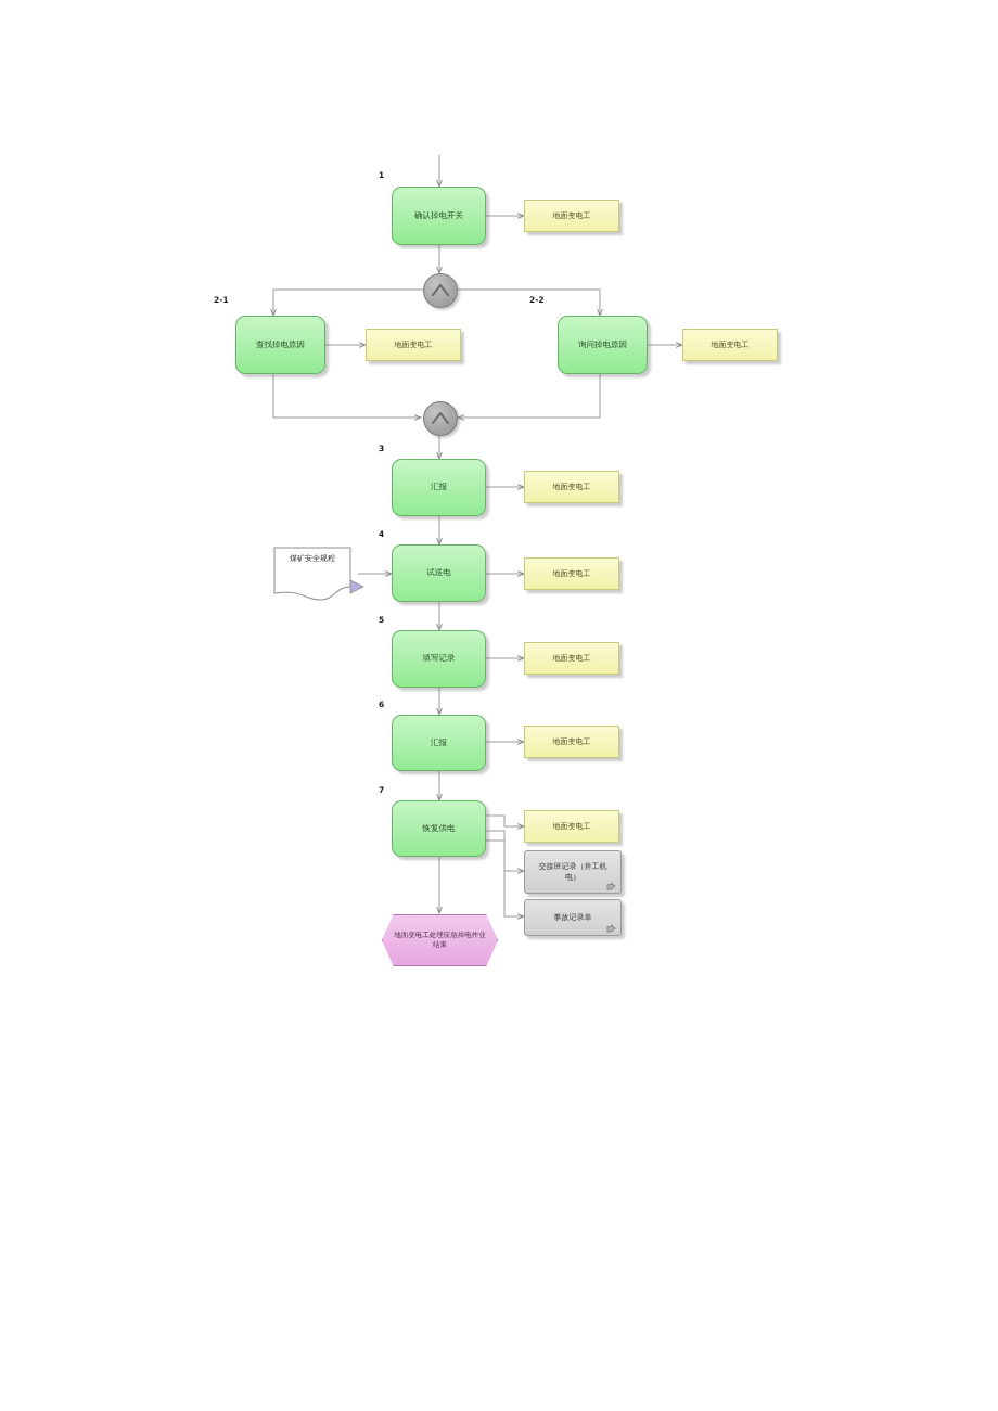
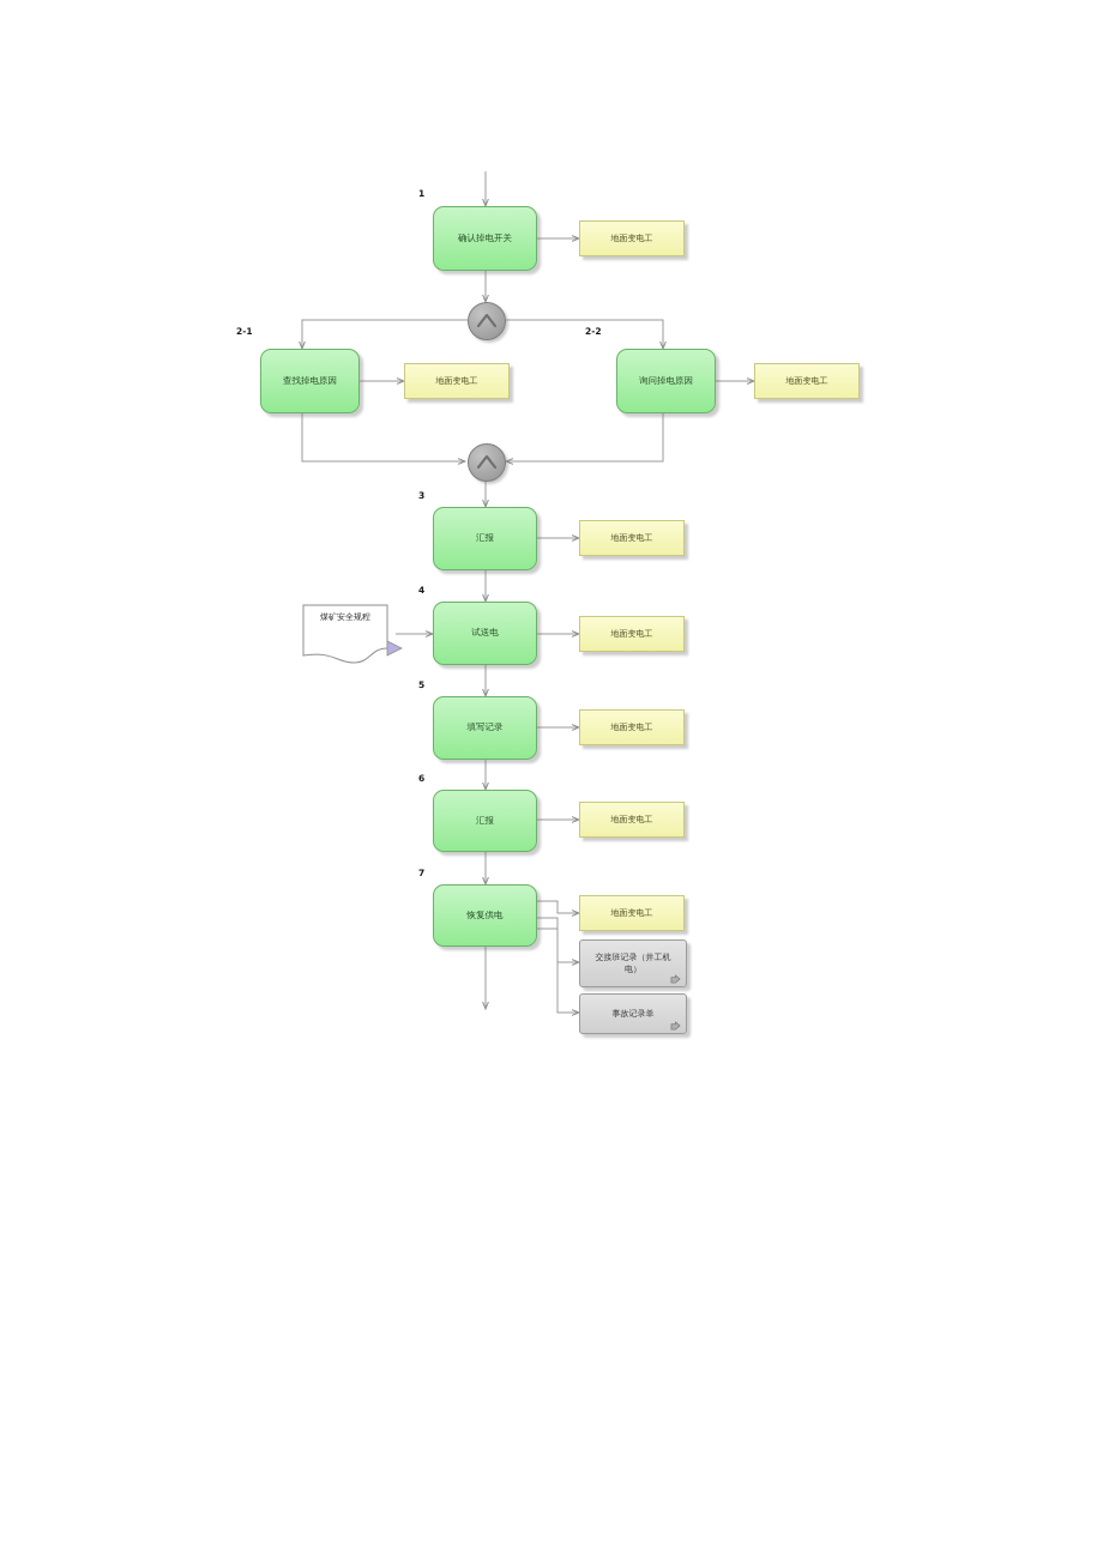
  1
  确认掉电开关
  地面变电工
  2-1
  查找掉电原因
  地面变电工
  2-2
  询问掉电原因
  地面变电工
  3
  汇报
  地面变电工
  煤矿安全规程
  4
  试送电
  地面变电工
  5
  填写记录
  地面变电工
  6
  汇报
  地面变电工
  7
  恢复供电
  地面变电工
  交接班记录（井工机电）
  事故记录单
- 地面变电工处理应急掉电作业结束
